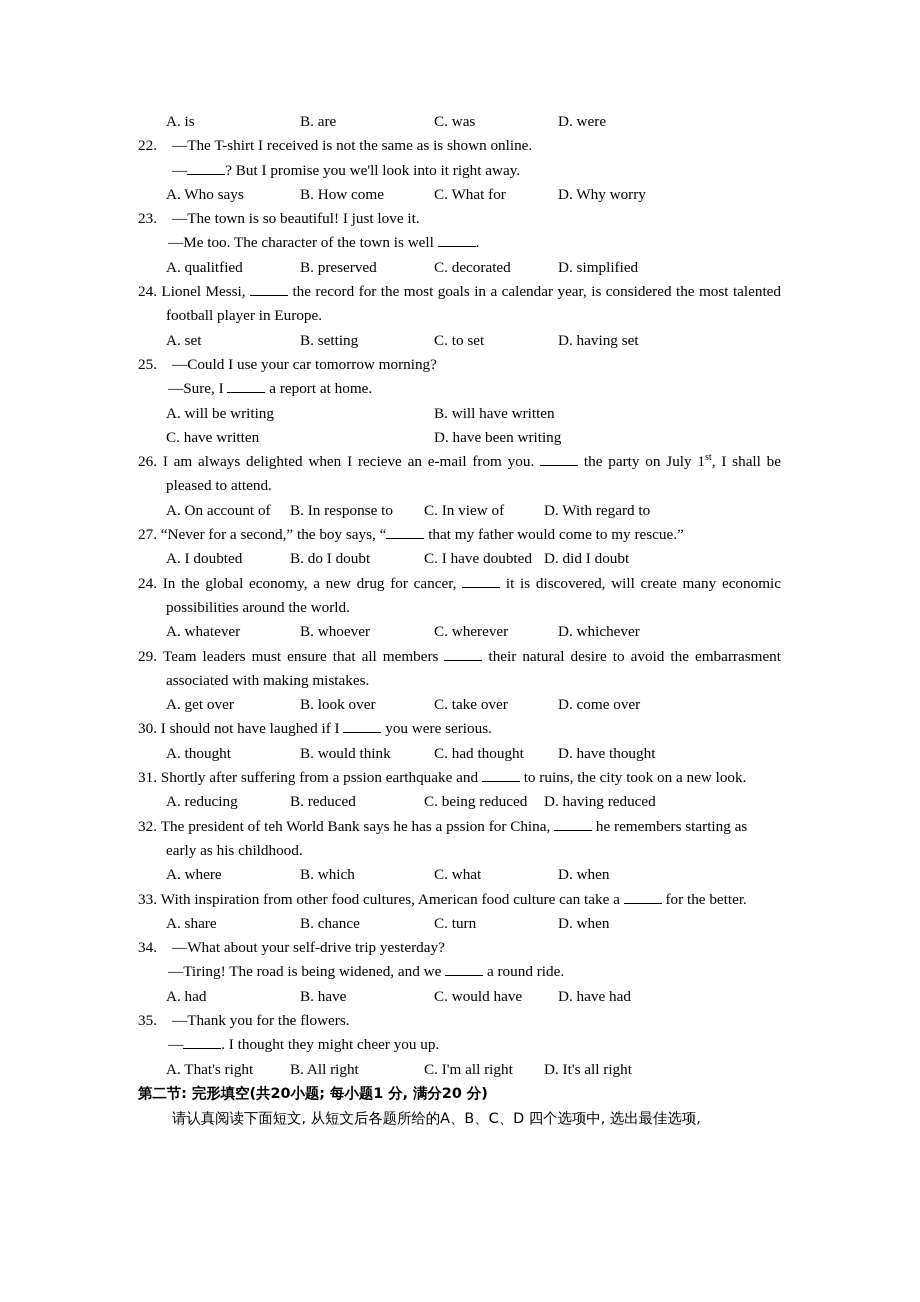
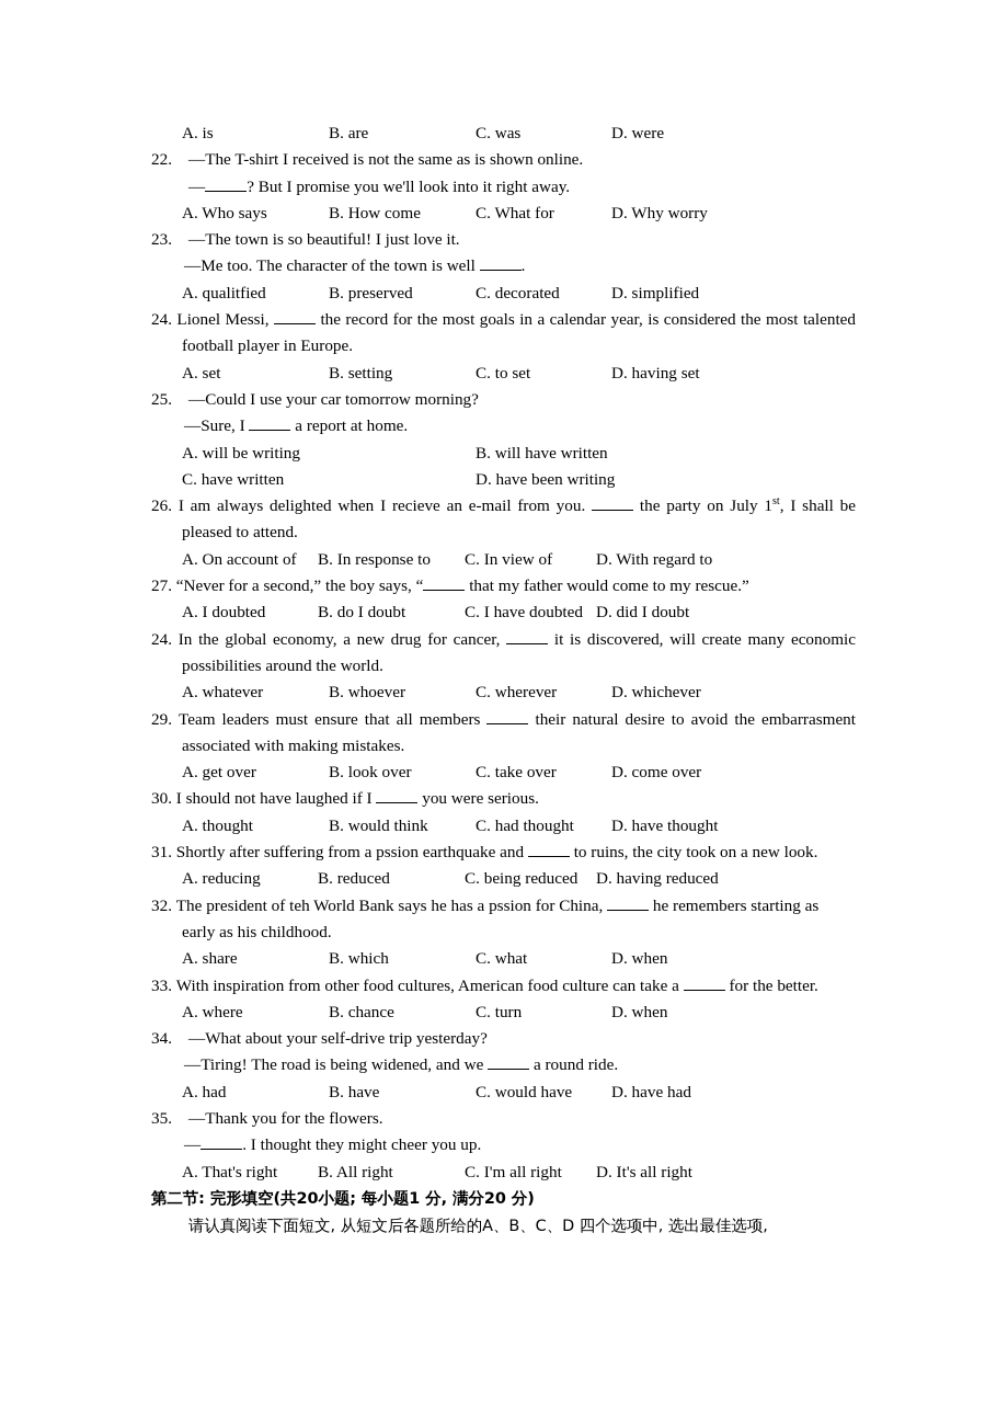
  A. is
  B. are
  C. was
  D. were
  22.
  —The T-shirt I received is not the same as is shown online.
  — ? But I promise you we'll look into it right away.
  A. Who says
  B. How come
  C. What for
  D. Why worry
  23.
  —The town is so beautiful! I just love it.
  —Me too. The character of the town is well .
  A. qualitfied
  B. preserved
  C. decorated
  D. simplified
  24. Lionel Messi, the record for the most goals in a calendar year, is considered the most talented football player in Europe.
  A. set
  B. setting
  C. to set
  D. having set
  25.
  —Could I use your car tomorrow morning?
  —Sure, I a report at home.
  A. will be writing
  B. will have written
  C. have written
  D. have been writing
  26. I am always delighted when I recieve an e-mail from you. the party on July 1st, I shall be pleased to attend.
  A. On account of
  B. In response to
  C. In view of
  D. With regard to
  27. “Never for a second,” the boy says, “ that my father would come to my rescue.”
  A. I doubted
  B. do I doubt
  C. I have doubted
  D. did I doubt
  24. In the global economy, a new drug for cancer, it is discovered, will create many economic possibilities around the world.
  A. whatever
  B. whoever
  C. wherever
  D. whichever
  29. Team leaders must ensure that all members their natural desire to avoid the embarrasment associated with making mistakes.
  A. get over
  B. look over
  C. take over
  D. come over
  30. I should not have laughed if I you were serious.
  A. thought
  B. would think
  C. had thought
  D. have thought
  31. Shortly after suffering from a pssion earthquake and to ruins, the city took on a new look.
  A. reducing
  B. reduced
  C. being reduced
  D. having reduced
  32. The president of teh World Bank says he has a pssion for China, he remembers starting as early as his childhood.
- A. where
+ A. share
  B. which
  C. what
  D. when
  33. With inspiration from other food cultures, American food culture can take a for the better.
- A. share
+ A. where
  B. chance
  C. turn
  D. when
  34.
  —What about your self-drive trip yesterday?
  —Tiring! The road is being widened, and we a round ride.
  A. had
  B. have
  C. would have
  D. have had
  35.
  —Thank you for the flowers.
  — . I thought they might cheer you up.
  A. That's right
  B. All right
  C. I'm all right
  D. It's all right
  第二节: 完形填空(共20小题; 每小题1 分, 满分20 分)
  请认真阅读下面短文, 从短文后各题所给的A、B、C、D 四个选项中, 选出最佳选项,
